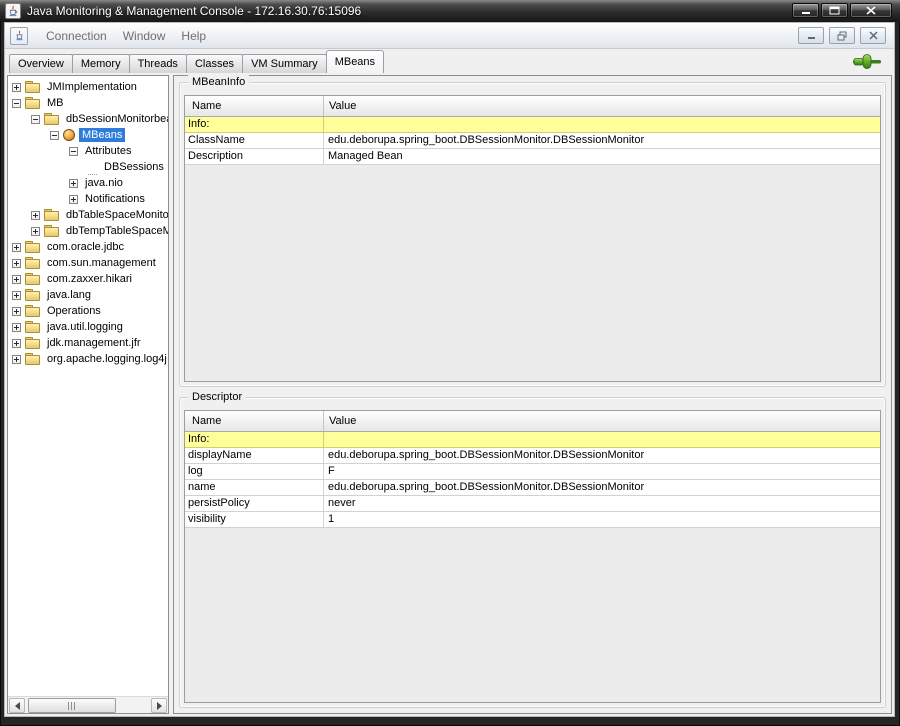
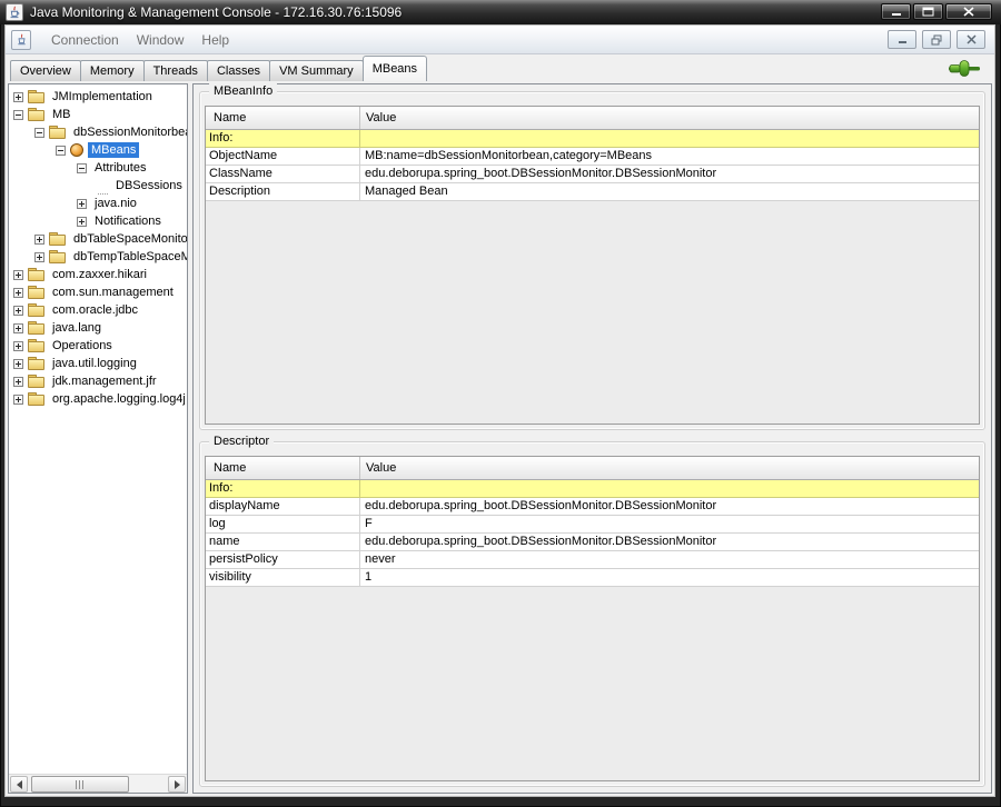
  Java Monitoring & Management Console - 172.16.30.76:15096
  Connection
  Window
  Help
  Overview
  Memory
  Threads
  Classes
  VM Summary
  MBeans
  JMImplementation
  MB
  dbSessionMonitorbe
  MBeans
  Attributes
  DBSessions
  java.nio
  Notifications
  dbTableSpaceMonito
  dbTempTableSpaceM
- com.oracle.jdbc
+ com.zaxxer.hikari
  com.sun.management
- com.zaxxer.hikari
+ com.oracle.jdbc
  java.lang
  Operations
  java.util.logging
  jdk.management.jfr
  org.apache.logging.log4j
  MBeanInfo
  Name
  Value
  Info:
+ ObjectName
+ MB:name=dbSessionMonitorbean,category=MBeans
  ClassName
  edu.deborupa.spring_boot.DBSessionMonitor.DBSessionMonitor
  Description
  Managed Bean
  Descriptor
  Name
  Value
  Info:
  displayName
  edu.deborupa.spring_boot.DBSessionMonitor.DBSessionMonitor
  log
  F
  name
  edu.deborupa.spring_boot.DBSessionMonitor.DBSessionMonitor
  persistPolicy
  never
  visibility
  1
